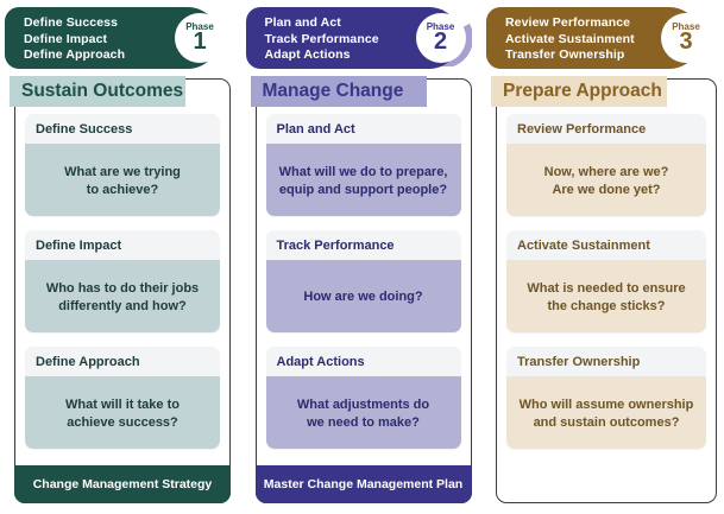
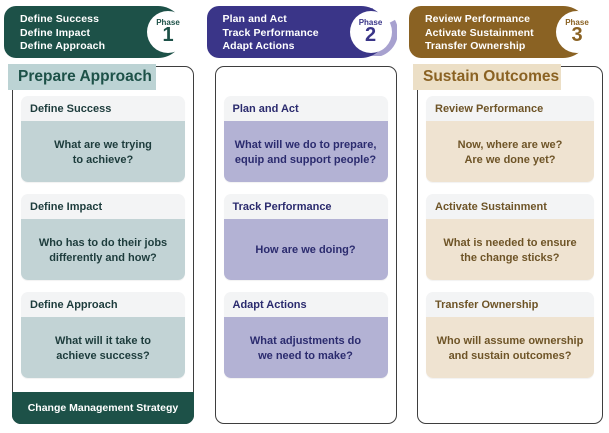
  Define Success
  Define Impact
  Define Approach
  Phase
  1
- Sustain Outcomes
+ Prepare Approach
  Define Success
  What are we trying
  to achieve?
  Define Impact
  Who has to do their jobs
  differently and how?
  Define Approach
  What will it take to
  achieve success?
  Change Management Strategy
  Plan and Act
  Track Performance
  Adapt Actions
  Phase
  2
- Manage Change
  Plan and Act
  What will we do to prepare,
  equip and support people?
  Track Performance
  How are we doing?
  Adapt Actions
  What adjustments do
  we need to make?
- Master Change Management Plan
  Review Performance
  Activate Sustainment
  Transfer Ownership
  Phase
  3
- Prepare Approach
+ Sustain Outcomes
  Review Performance
  Now, where are we?
  Are we done yet?
  Activate Sustainment
  What is needed to ensure
  the change sticks?
  Transfer Ownership
  Who will assume ownership
  and sustain outcomes?
